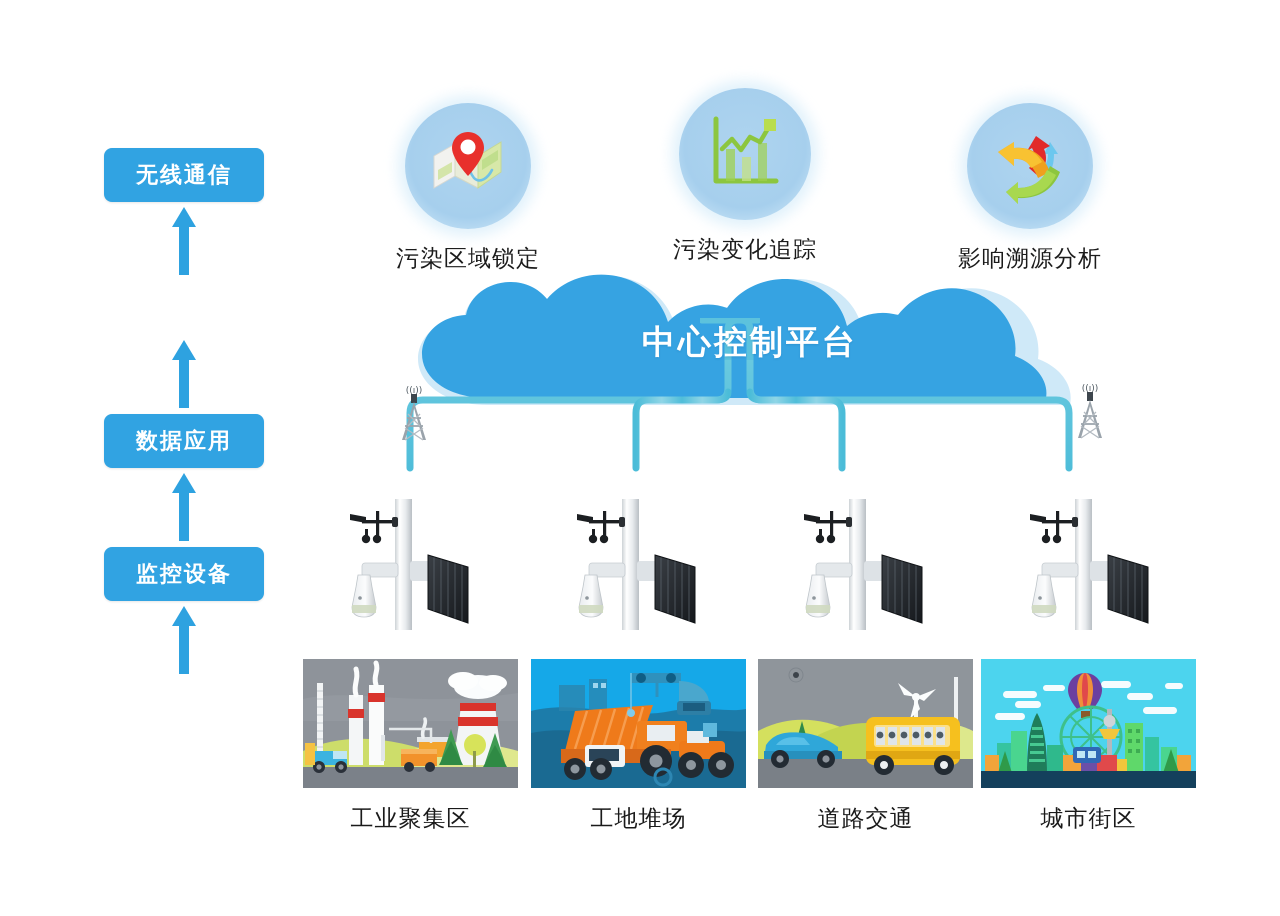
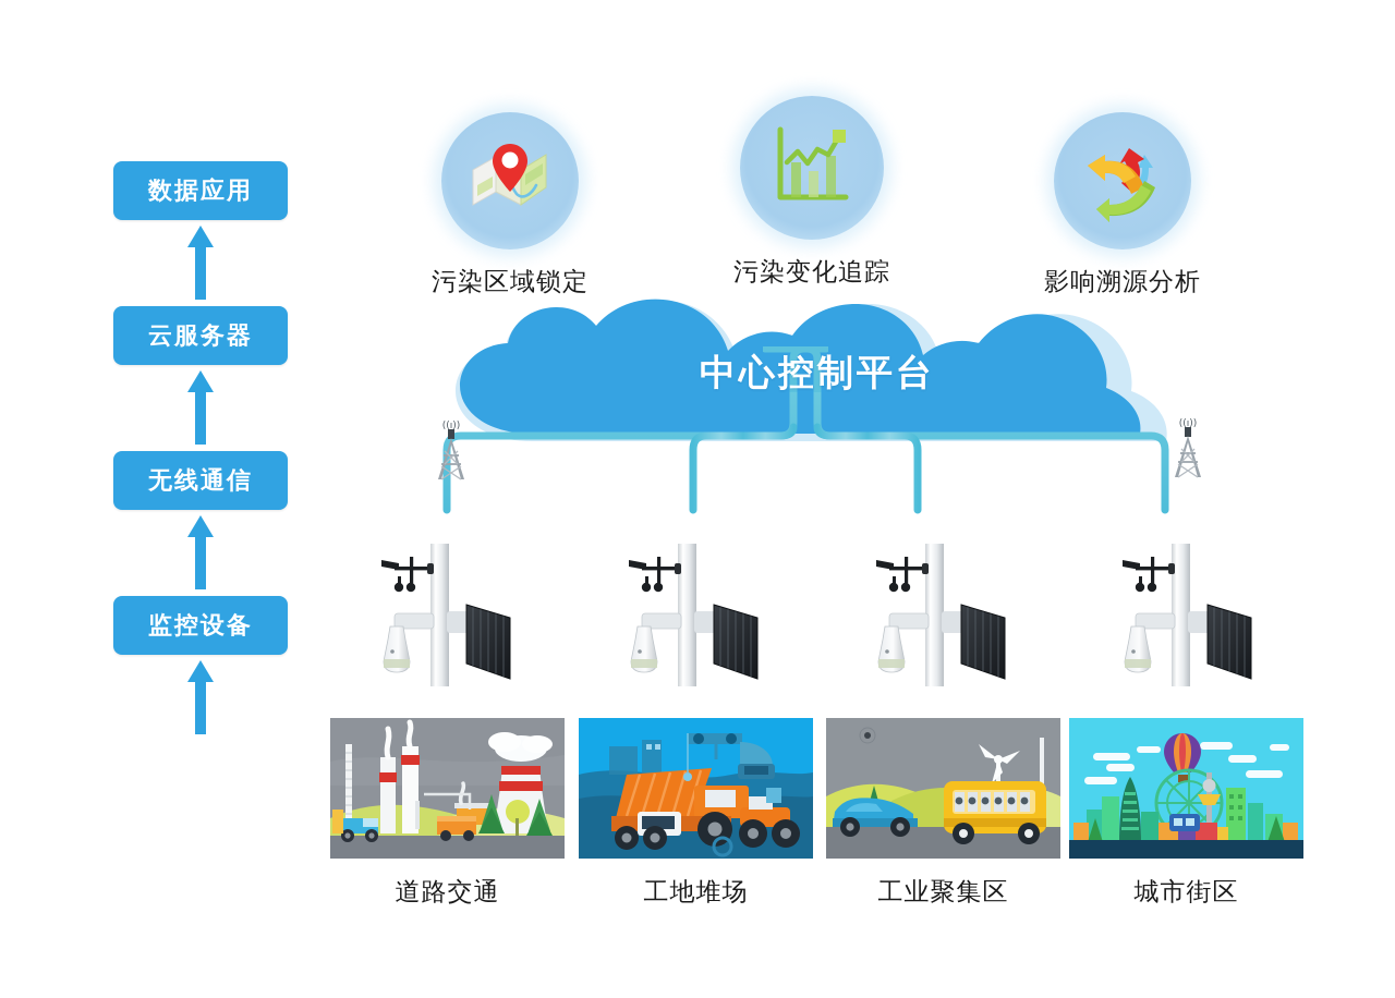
- 无线通信
+ 数据应用
+ 云服务器
- 数据应用
+ 无线通信
  监控设备
  污染区域锁定
  污染变化追踪
  影响溯源分析
  中心控制平台
  ((ı))
  ((ı))
- 工业聚集区
+ 道路交通
  工地堆场
- 道路交通
+ 工业聚集区
  城市街区
